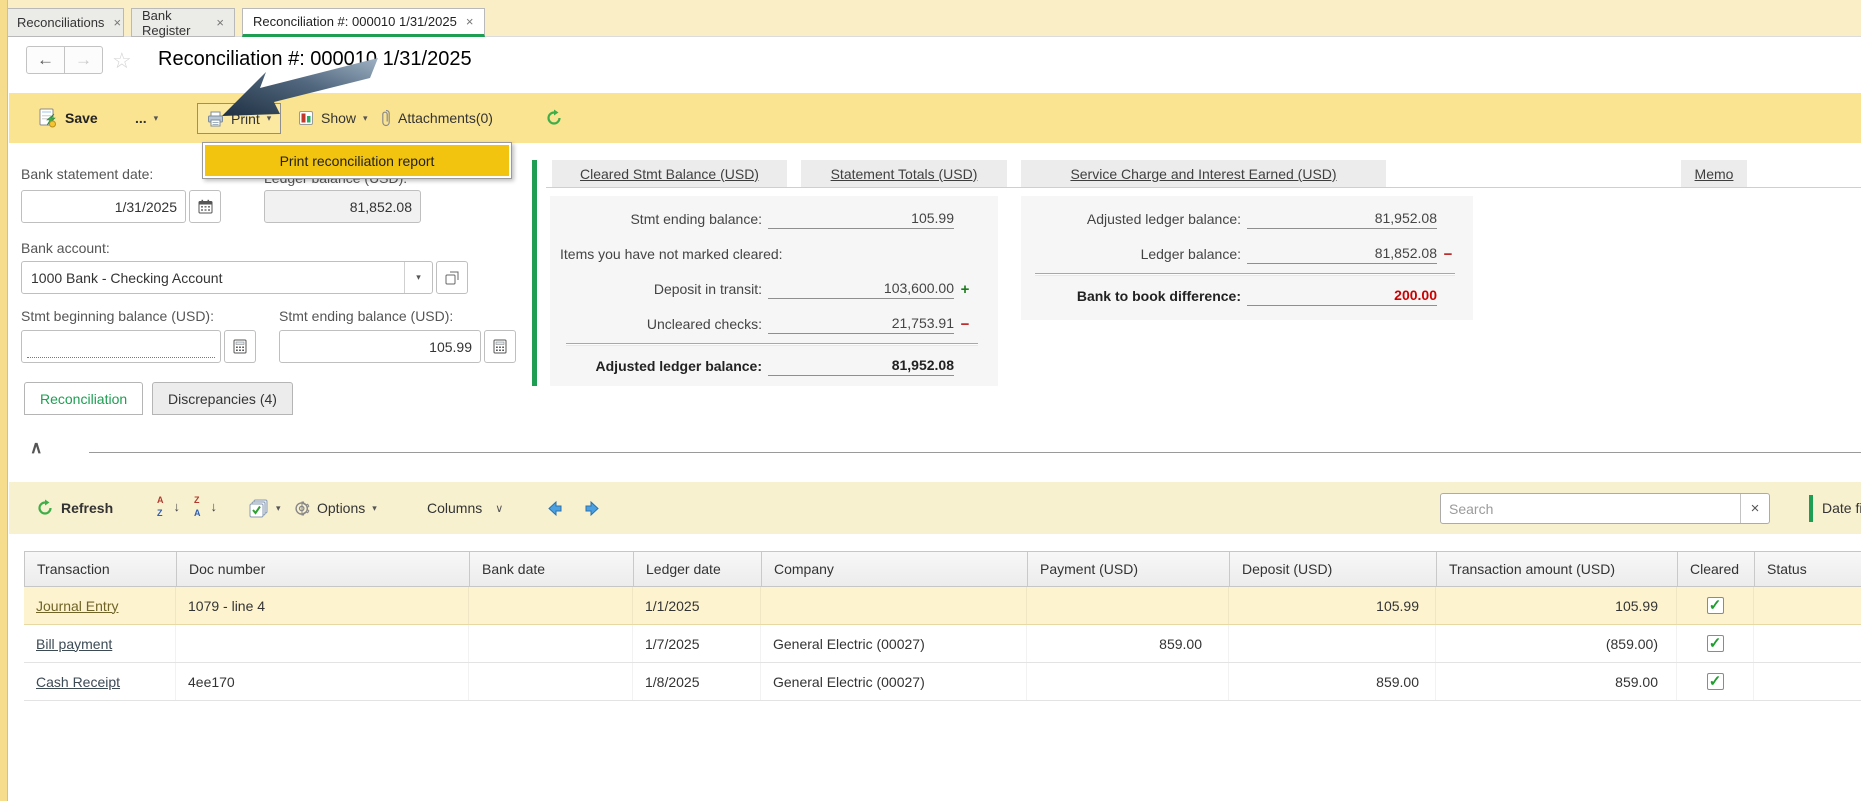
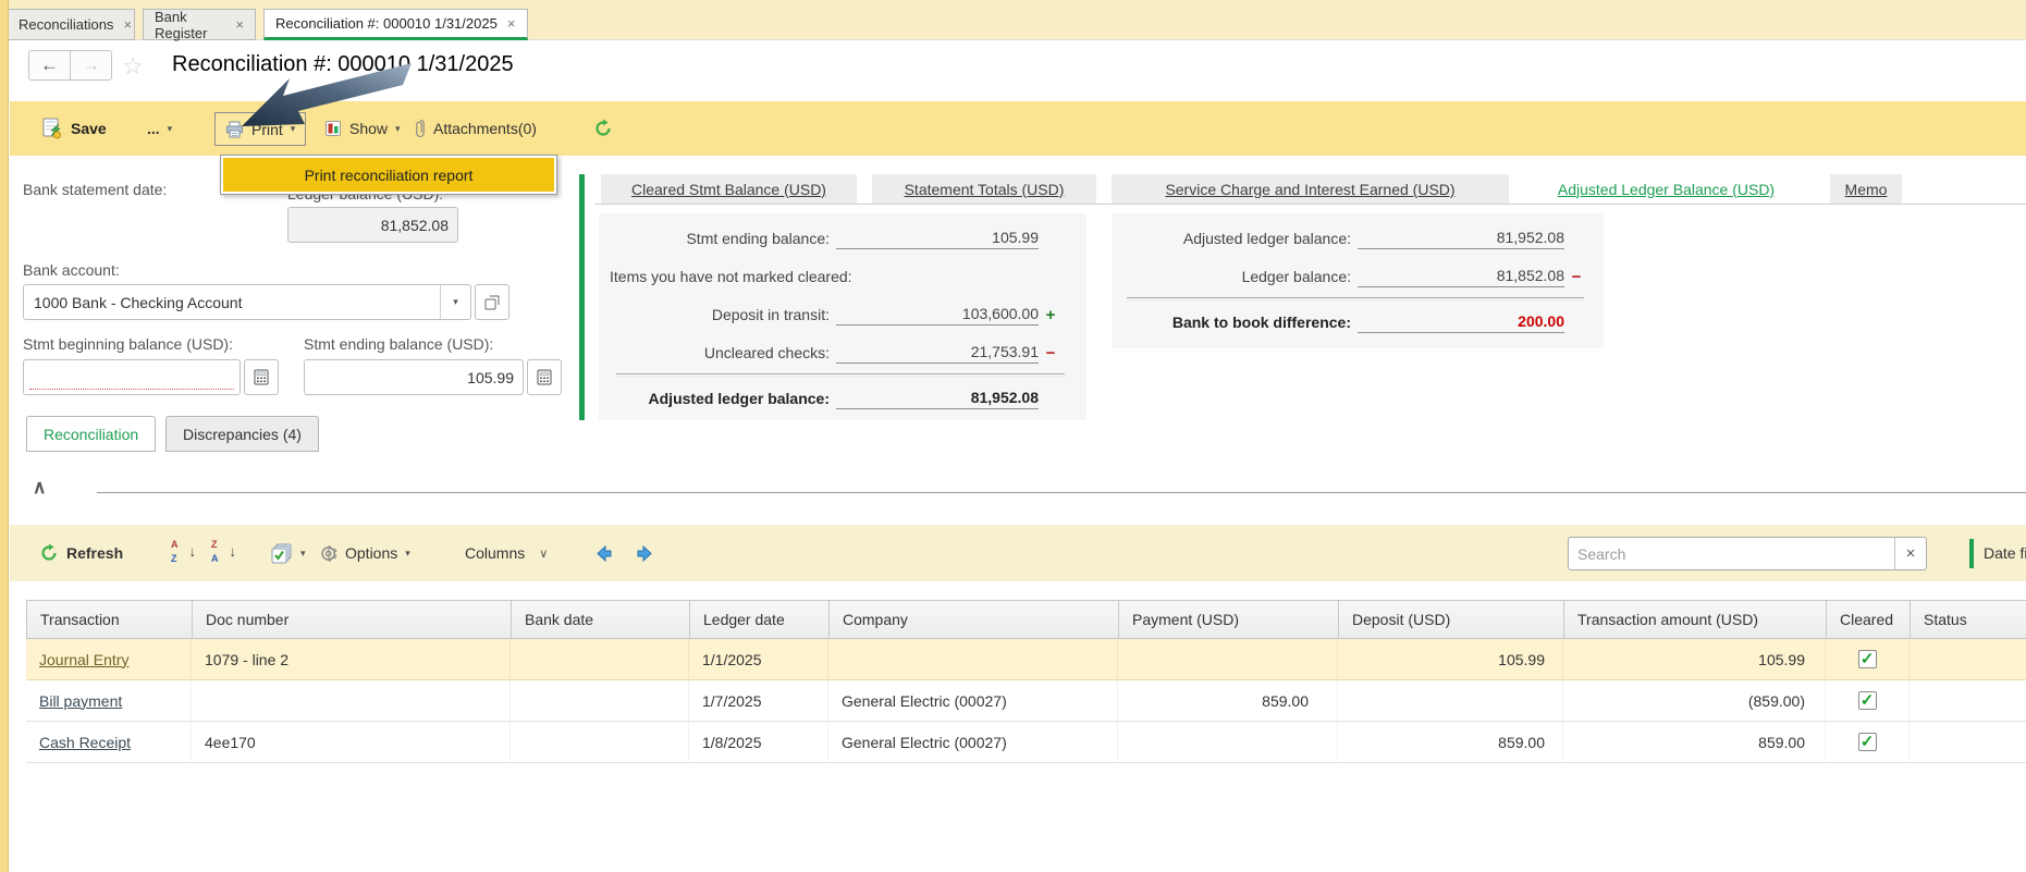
  Reconciliations
  ×
  Bank Register
  ×
  Reconciliation #: 000010 1/31/2025
  ×
  ←
  →
  ☆
  Reconciliation #: 000010 1/31/2025
  Save
  ...
  ▾
  Print
  ▾
  Show
  ▾
  Attachments(0)
  Print reconciliation report
  Bank statement date:
- 1/31/2025
  81,852.08
  Bank account:
  1000 Bank - Checking Account
  ▾
  Stmt beginning balance (USD):
  Stmt ending balance (USD):
  105.99
  Cleared Stmt Balance (USD)
  Statement Totals (USD)
  Service Charge and Interest Earned (USD)
+ Adjusted Ledger Balance (USD)
  Memo
  Stmt ending balance:
  105.99
  Items you have not marked cleared:
  Deposit in transit:
  103,600.00
  +
  Uncleared checks:
  21,753.91
  −
  Adjusted ledger balance:
  81,952.08
  Adjusted ledger balance:
  81,952.08
  Ledger balance:
  81,852.08
  −
  Bank to book difference:
  200.00
  Reconciliation
  Discrepancies (4)
  ∧
  Refresh
  A
  Z
  ↓
  Z
  A
  ↓
  ▾
  Options
  ▾
  Columns
  ∨
  Search
  ×
  Date f
  Transaction
  Doc number
  Bank date
  Ledger date
  Company
  Payment (USD)
  Deposit (USD)
  Transaction amount (USD)
  Cleared
  Status
  Journal Entry
- 1079 - line 4
+ 1079 - line 2
  1/1/2025
  105.99
  105.99
  ✓
  Bill payment
  1/7/2025
  General Electric (00027)
  859.00
  (859.00)
  ✓
  Cash Receipt
  4ee170
  1/8/2025
  General Electric (00027)
  859.00
  859.00
  ✓
